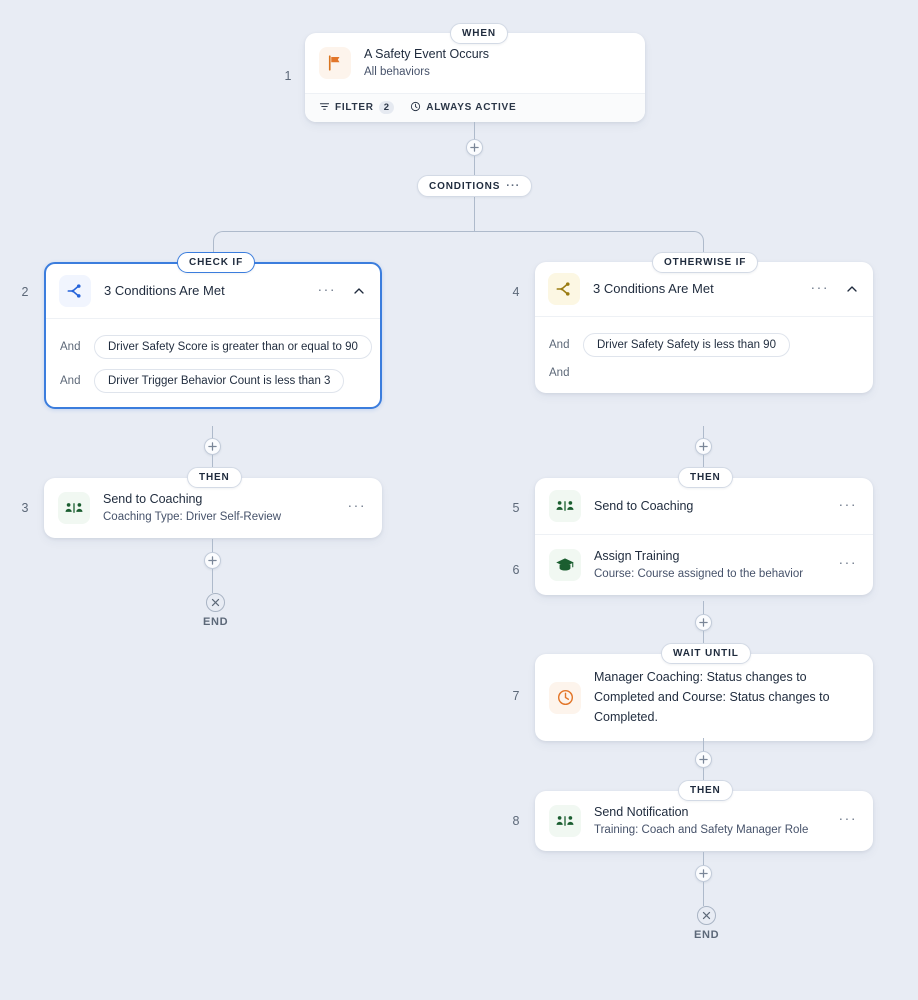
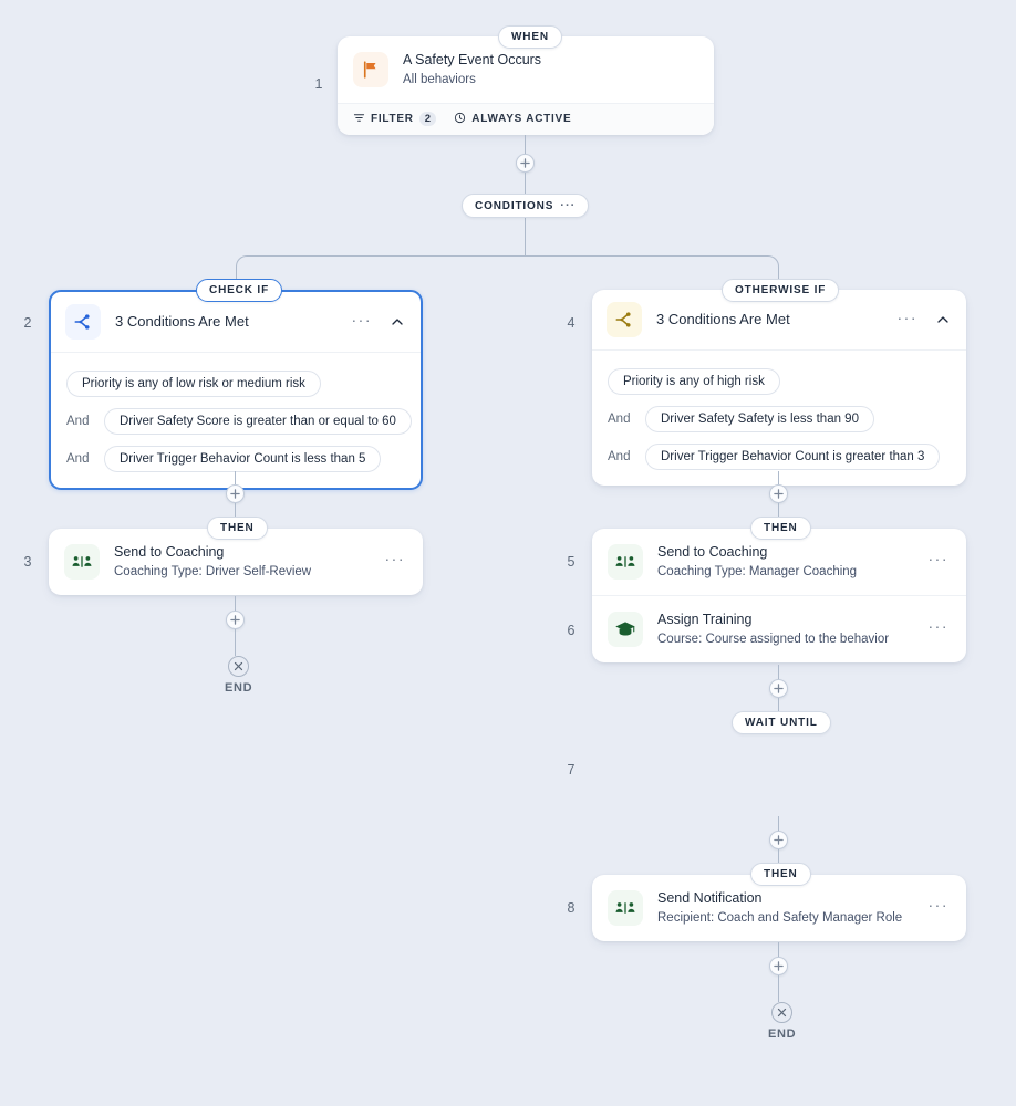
  1
  WHEN
  A Safety Event Occurs
  All behaviors
  FILTER
  2
  ALWAYS ACTIVE
  CONDITIONS
  ···
  2
  CHECK IF
  3 Conditions Are Met
  ···
+ Priority is any of low risk or medium risk
  And
- Driver Safety Score is greater than or equal to 90
+ Driver Safety Score is greater than or equal to 60
  And
- Driver Trigger Behavior Count is less than 3
+ Driver Trigger Behavior Count is less than 5
  3
  THEN
  Send to Coaching
  Coaching Type: Driver Self-Review
  ···
  END
  4
  OTHERWISE IF
  3 Conditions Are Met
  ···
+ Priority is any of high risk
  And
  Driver Safety Safety is less than 90
  And
+ Driver Trigger Behavior Count is greater than 3
  5
  6
  THEN
  Send to Coaching
+ Coaching Type: Manager Coaching
  ···
  Assign Training
  Course: Course assigned to the behavior
  ···
  7
  WAIT UNTIL
- Manager Coaching: Status changes to Completed and Course: Status changes to Completed.
  8
  THEN
  Send Notification
- Training: Coach and Safety Manager Role
+ Recipient: Coach and Safety Manager Role
  ···
  END
